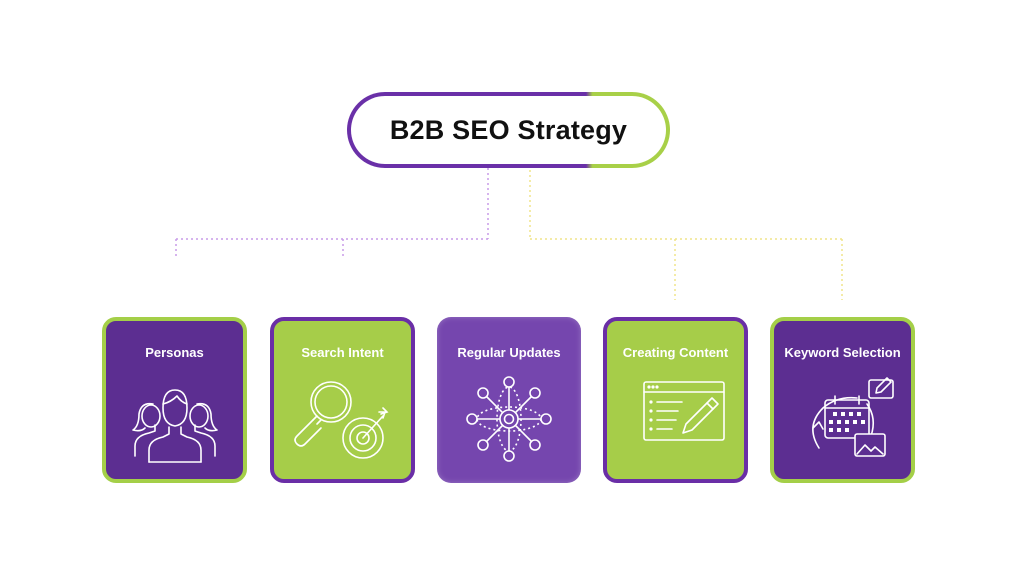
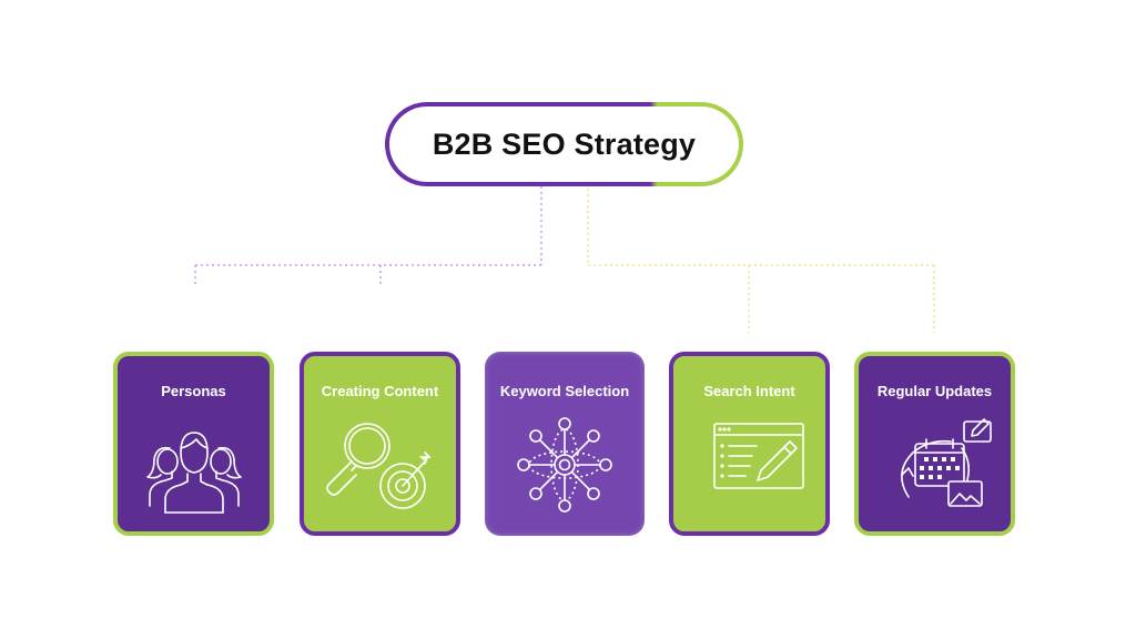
  B2B SEO Strategy
  Personas
- Search Intent
+ Creating Content
- Regular Updates
+ Keyword Selection
- Creating Content
+ Search Intent
- Keyword Selection
+ Regular Updates
